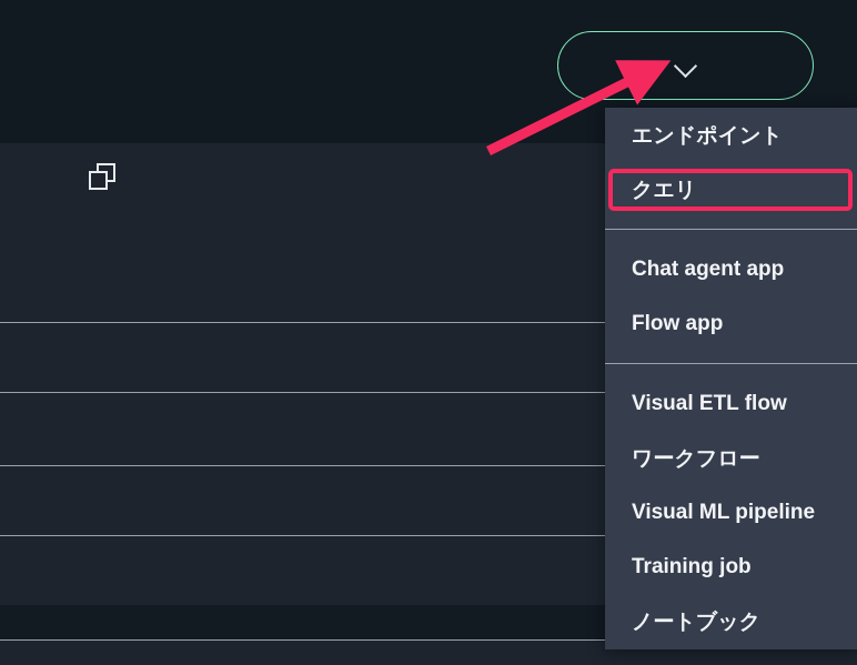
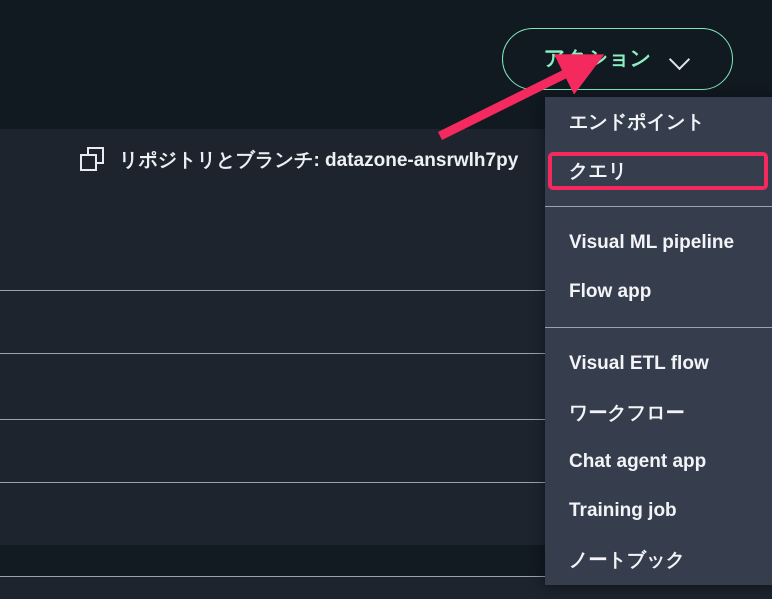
+ アクション
+ リポジトリとブランチ: datazone-ansrwlh7py
  エンドポイント
  クエリ
- Chat agent app
+ Visual ML pipeline
  Flow app
  Visual ETL flow
  ワークフロー
- Visual ML pipeline
+ Chat agent app
  Training job
  ノートブック
